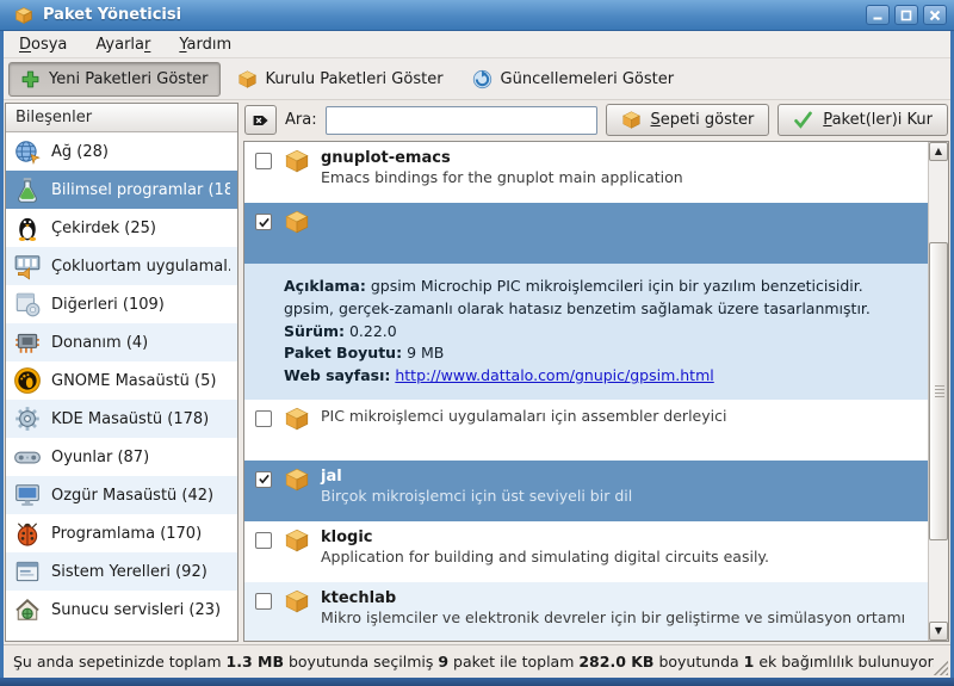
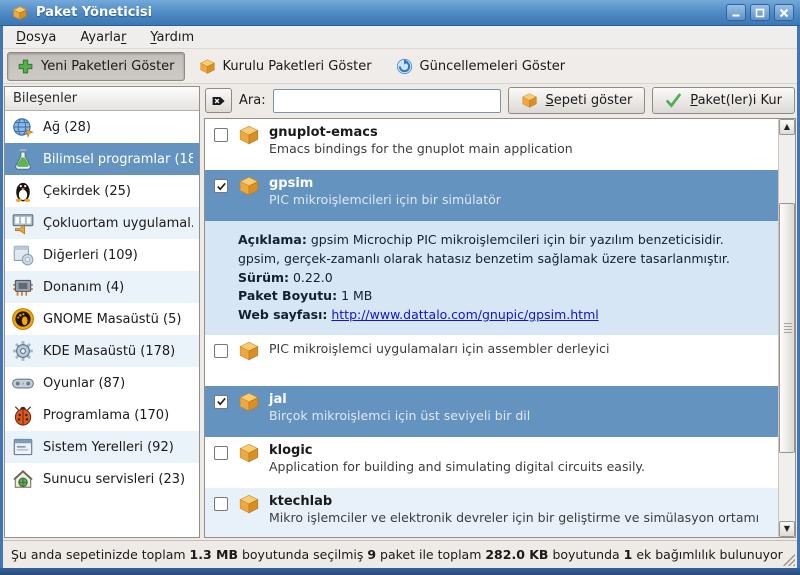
  Paket Yöneticisi
  Dosya
  Ayarlar
  Yardım
  Yeni Paketleri Göster
  Kurulu Paketleri Göster
  Güncellemeleri Göster
  Bileşenler
  Ağ (28)
  Bilimsel programlar (18
  Çekirdek (25)
  Çokluortam uygulamal.
  Diğerleri (109)
  Donanım (4)
  GNOME Masaüstü (5)
  KDE Masaüstü (178)
  Oyunlar (87)
- Özgür Masaüstü (42)
  Programlama (170)
  Sistem Yerelleri (92)
  Sunucu servisleri (23)
  Ara:
  Sepeti göster
  Paket(ler)i Kur
  gnuplot-emacs
  Emacs bindings for the gnuplot main application
+ gpsim
+ PIC mikroişlemcileri için bir simülatör
  Açıklama: gpsim Microchip PIC mikroişlemcileri için bir yazılım benzeticisidir. gpsim, gerçek-zamanlı olarak hatasız benzetim sağlamak üzere tasarlanmıştır.
  Sürüm: 0.22.0
- Paket Boyutu: 9 MB
+ Paket Boyutu: 1 MB
  Web sayfası: http://www.dattalo.com/gnupic/gpsim.html
  PIC mikroişlemci uygulamaları için assembler derleyici
  jal
  Birçok mikroişlemci için üst seviyeli bir dil
  klogic
  Application for building and simulating digital circuits easily.
  ktechlab
  Mikro işlemciler ve elektronik devreler için bir geliştirme ve simülasyon ortamı
  ▲
  ▼
  Şu anda sepetinizde toplam 1.3 MB boyutunda seçilmiş 9 paket ile toplam 282.0 KB boyutunda 1 ek bağımlılık bulunuyor
